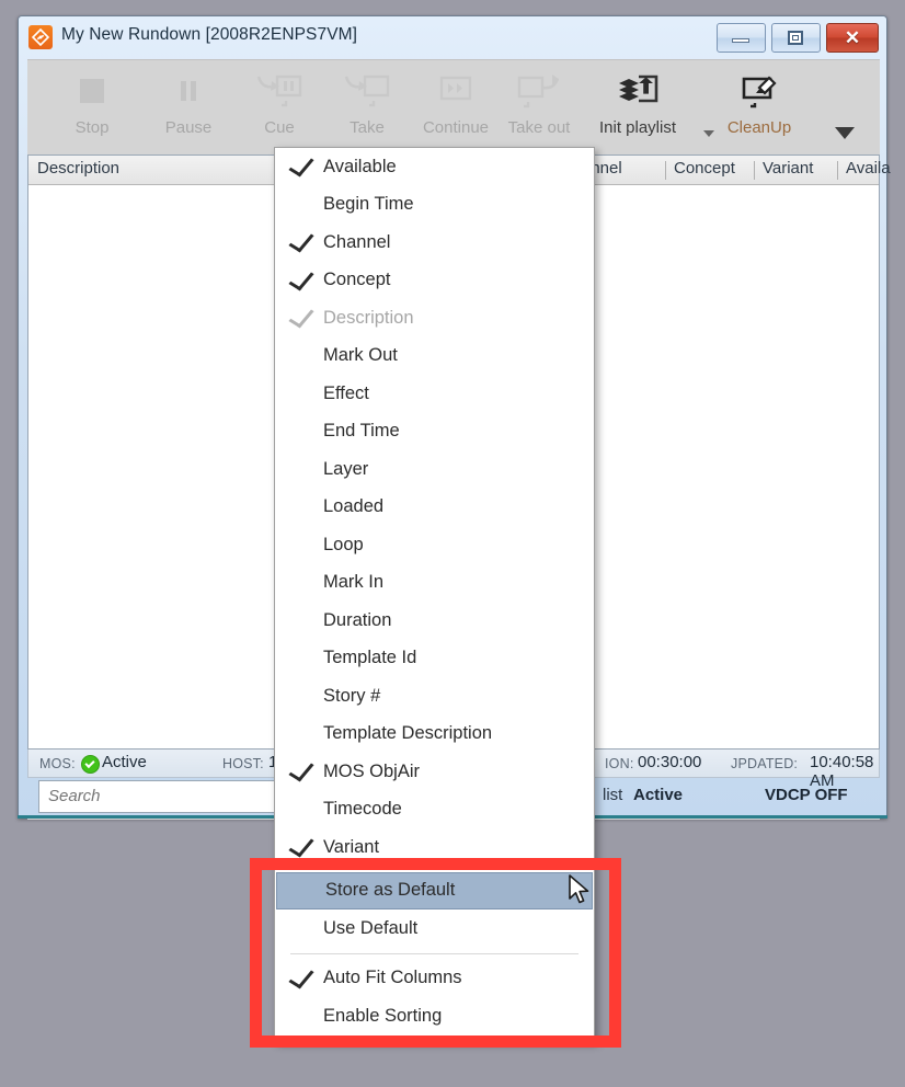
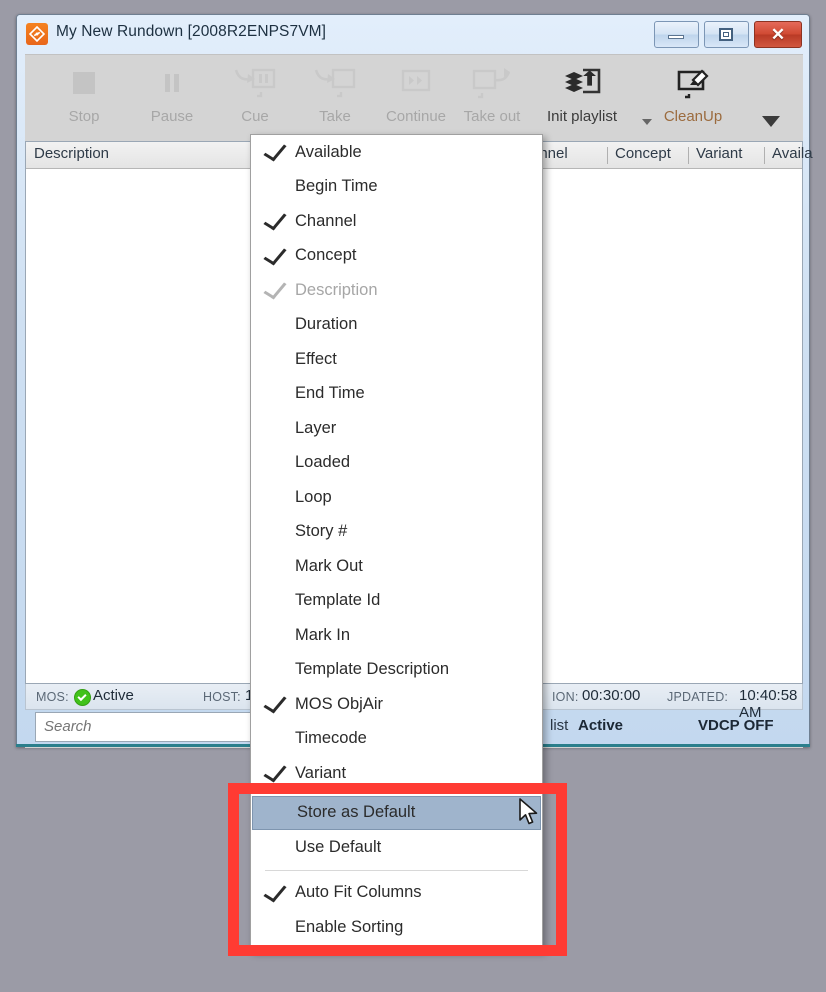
  My New Rundown [2008R2ENPS7VM]
  ✕
  Stop
  Pause
  Cue
  Take
  Continue
  Take out
  Init playlist
  CleanUp
  Description
  nnel
  Concept
  Variant
  Availa
  MOS:
  Active
  HOST:
  ION:
  00:30:00
  JPDATED:
  10:40:58 AM
  Search
  list
  Active
  VDCP OFF
  Available
  Begin Time
  Channel
  Concept
  Description
- Mark Out
+ Duration
  Effect
  End Time
  Layer
  Loaded
  Loop
- Mark In
+ Story #
- Duration
+ Mark Out
  Template Id
- Story #
+ Mark In
  Template Description
  MOS ObjAir
  Timecode
  Variant
  Store as Default
  Use Default
  Auto Fit Columns
  Enable Sorting
